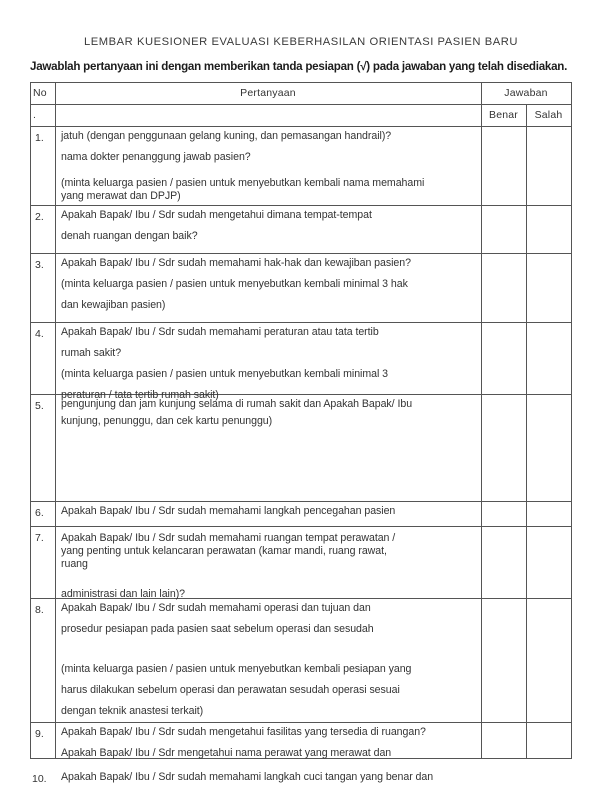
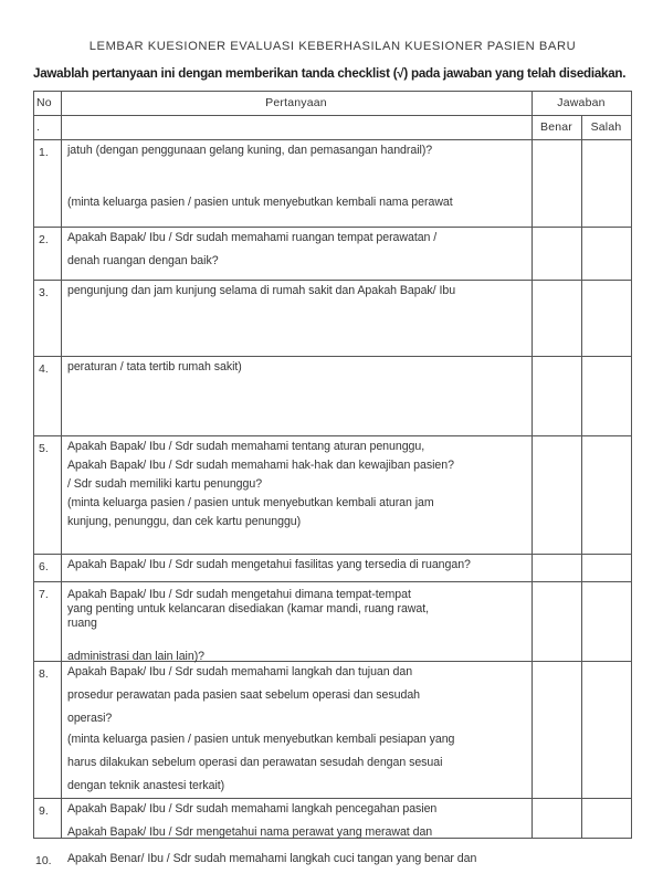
- LEMBAR KUESIONER EVALUASI KEBERHASILAN ORIENTASI PASIEN BARU
+ LEMBAR KUESIONER EVALUASI KEBERHASILAN KUESIONER PASIEN BARU
- Jawablah pertanyaan ini dengan memberikan tanda pesiapan (√) pada jawaban yang telah disediakan.
+ Jawablah pertanyaan ini dengan memberikan tanda checklist (√) pada jawaban yang telah disediakan.
  No
  .
  Pertanyaan
  Jawaban
  Benar
  Salah
  1.
  2.
  3.
  4.
  5.
  6.
  7.
  8.
  9.
  10.
  jatuh (dengan penggunaan gelang kuning, dan pemasangan handrail)?
- nama dokter penanggung jawab pasien?
- (minta keluarga pasien / pasien untuk menyebutkan kembali nama memahami
+ (minta keluarga pasien / pasien untuk menyebutkan kembali nama perawat
- yang merawat dan DPJP)
- Apakah Bapak/ Ibu / Sdr sudah mengetahui dimana tempat-tempat
+ Apakah Bapak/ Ibu / Sdr sudah memahami ruangan tempat perawatan /
  denah ruangan dengan baik?
- Apakah Bapak/ Ibu / Sdr sudah memahami hak-hak dan kewajiban pasien?
+ pengunjung dan jam kunjung selama di rumah sakit dan Apakah Bapak/ Ibu
- (minta keluarga pasien / pasien untuk menyebutkan kembali minimal 3 hak
- dan kewajiban pasien)
- Apakah Bapak/ Ibu / Sdr sudah memahami peraturan atau tata tertib
- rumah sakit?
- (minta keluarga pasien / pasien untuk menyebutkan kembali minimal 3
  peraturan / tata tertib rumah sakit)
+ Apakah Bapak/ Ibu / Sdr sudah memahami tentang aturan penunggu,
- pengunjung dan jam kunjung selama di rumah sakit dan Apakah Bapak/ Ibu
+ Apakah Bapak/ Ibu / Sdr sudah memahami hak-hak dan kewajiban pasien?
+ / Sdr sudah memiliki kartu penunggu?
+ (minta keluarga pasien / pasien untuk menyebutkan kembali aturan jam
  kunjung, penunggu, dan cek kartu penunggu)
- Apakah Bapak/ Ibu / Sdr sudah memahami langkah pencegahan pasien
+ Apakah Bapak/ Ibu / Sdr sudah mengetahui fasilitas yang tersedia di ruangan?
- Apakah Bapak/ Ibu / Sdr sudah memahami ruangan tempat perawatan /
+ Apakah Bapak/ Ibu / Sdr sudah mengetahui dimana tempat-tempat
- yang penting untuk kelancaran perawatan (kamar mandi, ruang rawat,
+ yang penting untuk kelancaran disediakan (kamar mandi, ruang rawat,
  ruang
  administrasi dan lain lain)?
- Apakah Bapak/ Ibu / Sdr sudah memahami operasi dan tujuan dan
+ Apakah Bapak/ Ibu / Sdr sudah memahami langkah dan tujuan dan
- prosedur pesiapan pada pasien saat sebelum operasi dan sesudah
+ prosedur perawatan pada pasien saat sebelum operasi dan sesudah
+ operasi?
  (minta keluarga pasien / pasien untuk menyebutkan kembali pesiapan yang
- harus dilakukan sebelum operasi dan perawatan sesudah operasi sesuai
+ harus dilakukan sebelum operasi dan perawatan sesudah dengan sesuai
  dengan teknik anastesi terkait)
- Apakah Bapak/ Ibu / Sdr sudah mengetahui fasilitas yang tersedia di ruangan?
+ Apakah Bapak/ Ibu / Sdr sudah memahami langkah pencegahan pasien
  Apakah Bapak/ Ibu / Sdr mengetahui nama perawat yang merawat dan
- Apakah Bapak/ Ibu / Sdr sudah memahami langkah cuci tangan yang benar dan
+ Apakah Benar/ Ibu / Sdr sudah memahami langkah cuci tangan yang benar dan
